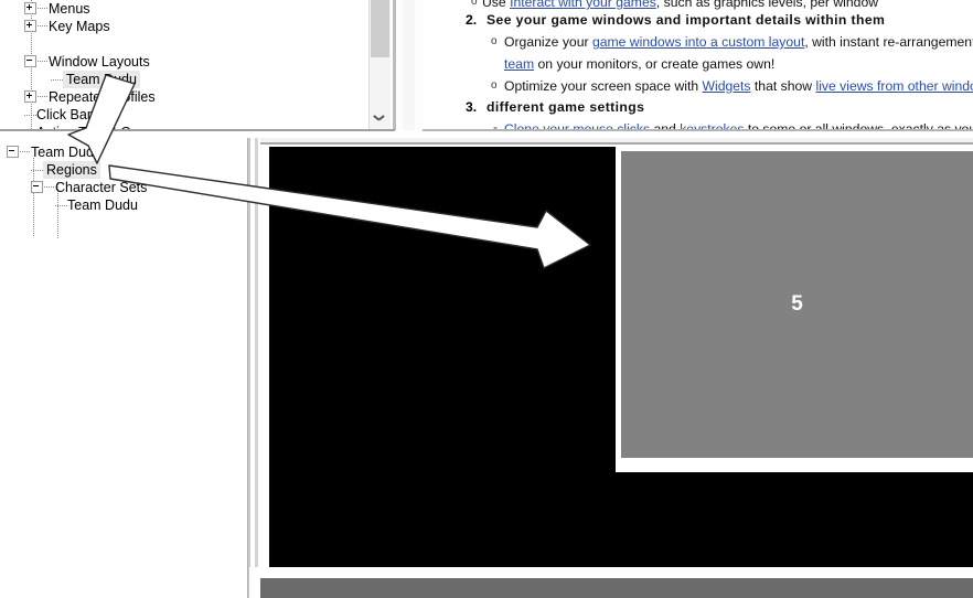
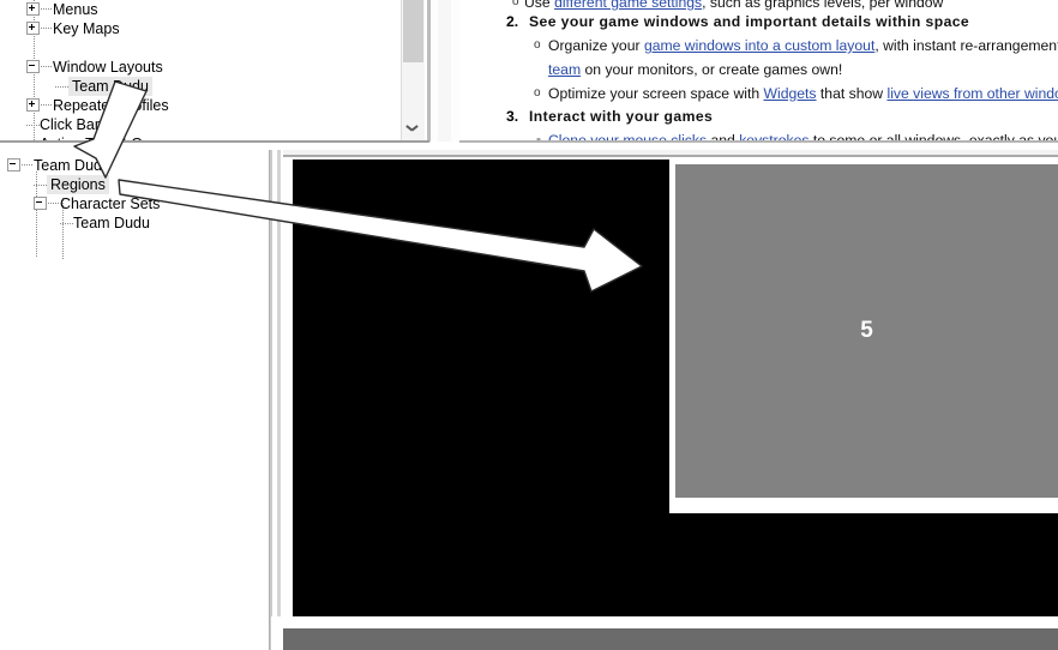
  Menus
  Key Maps
  Window Layouts
  Teamdu
  Click Bar
  o
- Use Interact with your games, such as graphics levels, per window
+ Use different game settings, such as graphics levels, per window
  2.
- See your game windows and important details within them
+ See your game windows and important details within space
  o
  Organize your game windows into a custom layout, with instant re-arrangemen
  team on your monitors, or create games own!
  o
  Optimize your screen space with Widgets that show live views from other wind
  3.
- different game settings
+ Interact with your games
  -
  Team Dud
  Regions
  Character Sets
  Team Dudu
  5
